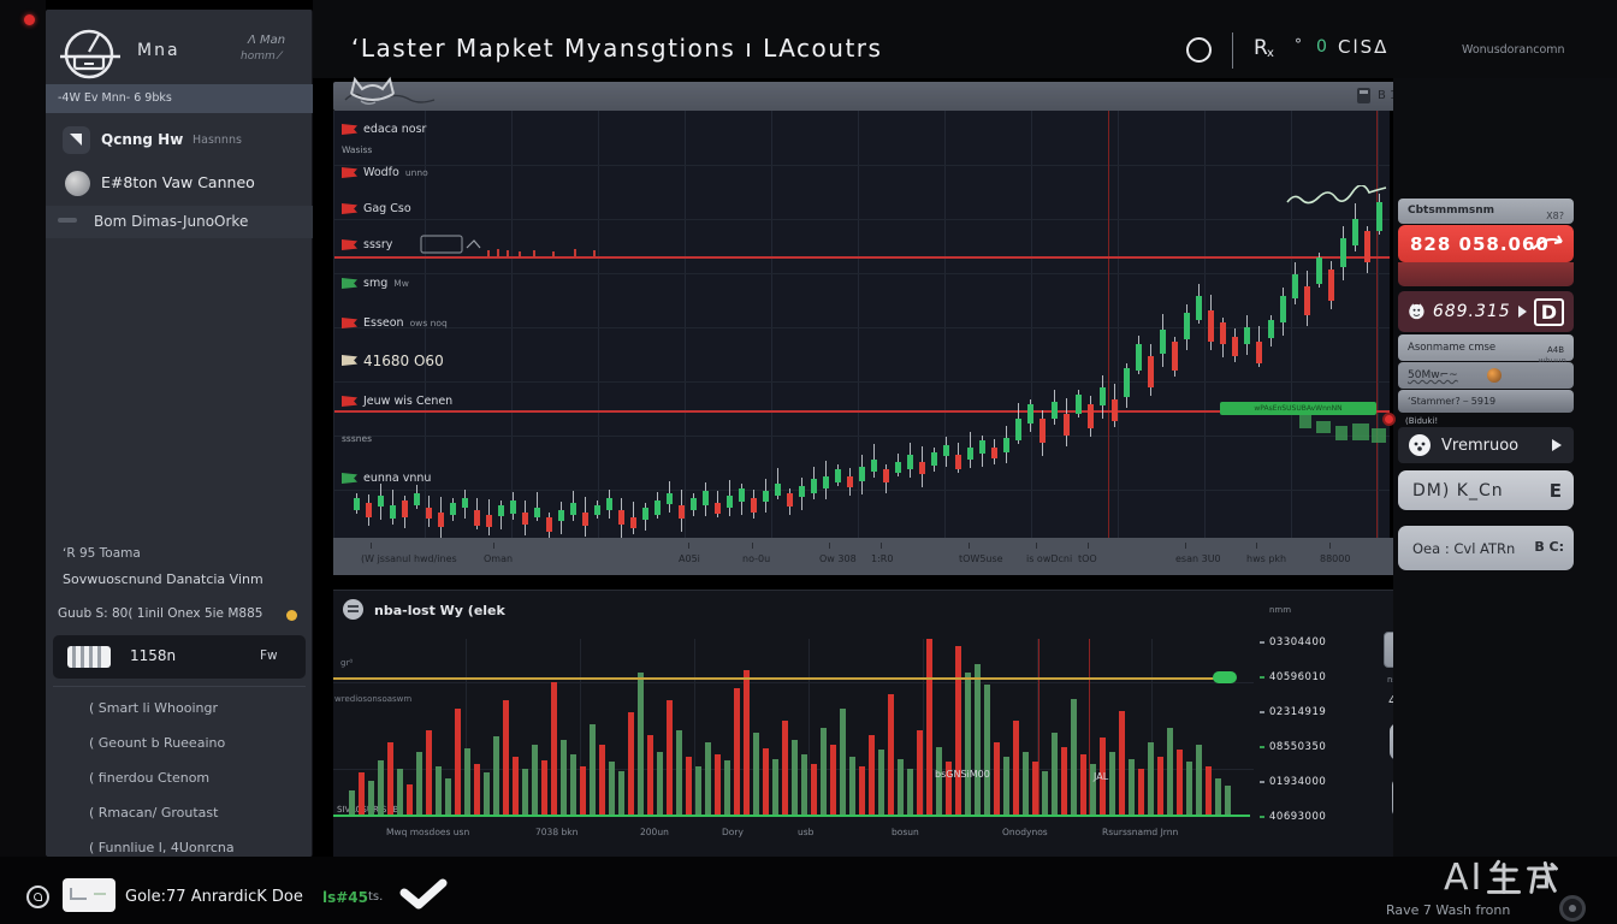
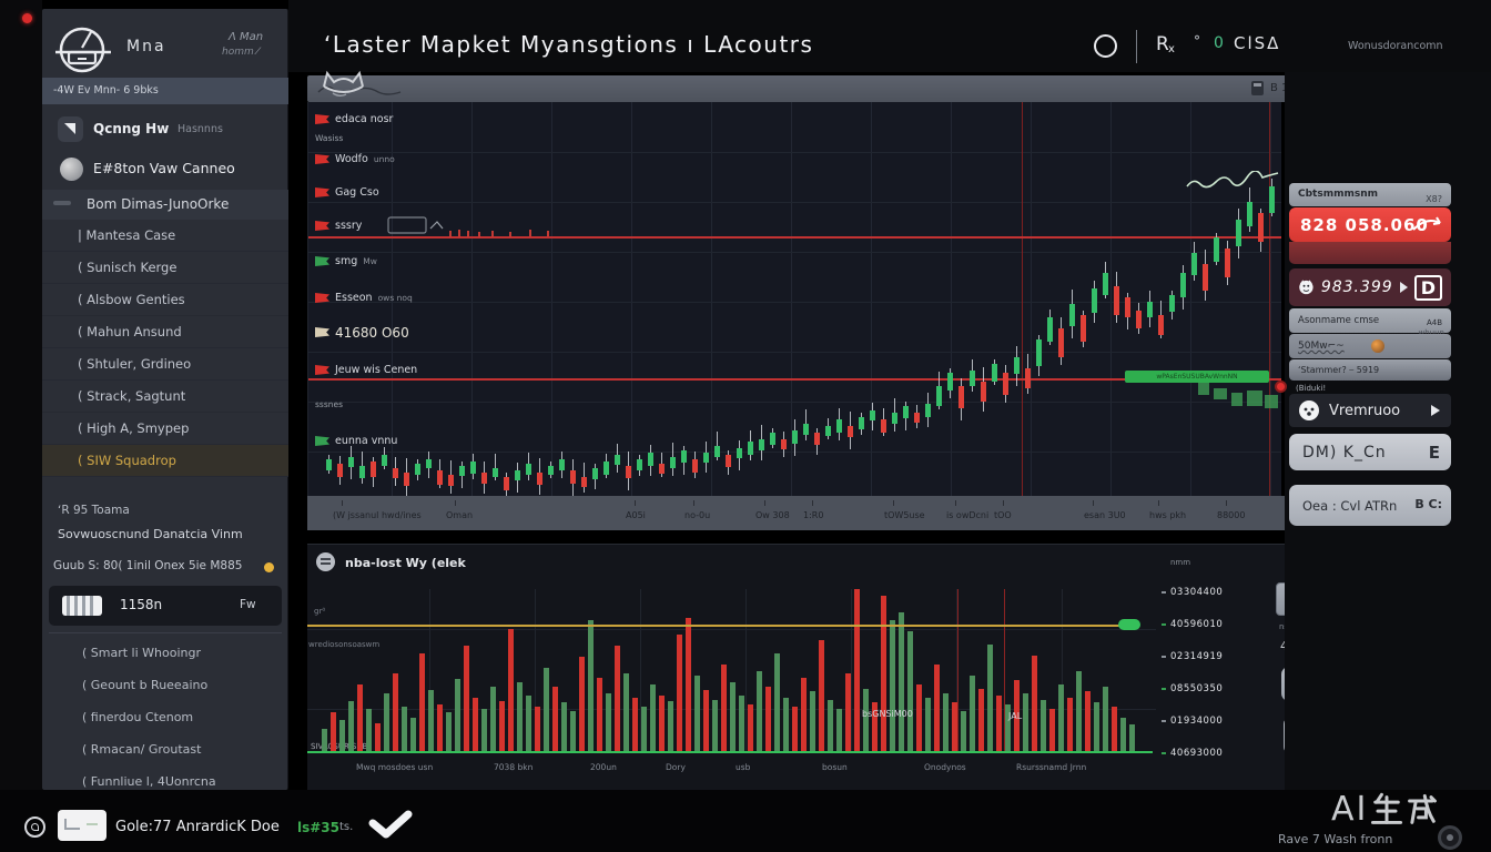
  Mna
  Λ Man
  homm ⁄
  -4W Ev Mnn- 6 9bks
  Qcnng Hw
  Hasnnns
  E#8ton Vaw Canneo
  Bom Dimas-JunoOrke
+ | Mantesa Case
+ ( Sunisch Kerge
+ ( Alsbow Genties
+ ( Mahun Ansund
+ ( Shtuler, Grdineo
+ ( Strack, Sagtunt
+ ( High A, Smypep
+ ( SIW Squadrop
  ʻR 95 Toama
  Sovwuoscnund Danatcia Vinm
  Guub S: 80( 1inil Onex 5ie M885
  1158n
  Fw
  ( Smart li Whooingr
  ( Geount b Rueeaino
  ( finerdou Ctenom
  ( Rmacan/ Groutast
  ( Funnliue l, 4Uonrcna
  ʻLaster Mapket Myansgtions ı LAcoutrs
  R
  x
  °
  0
  ClSΔ
  Wonusdorancomn
  edaca nosr
  Wasiss
  Wodfo
  unno
  Gag Cso
  sssry
  smg
  Mw
  Esseon
  ows noq
  41680 O60
  Jeuw wis Cenen
  sssnes
  eunna vnnu
  (W jssanul hwd/ines
  Oman
  A05i
  no-0u
  Ow 308
  1:R0
  tOW5use
  is owDcni
  tOO
  esan 3U0
  hws pkh
  88000
  Cbtsmmmsnm
  X8?
  828 058.060
- 689.315
+ 983.399
  D
  Asonmame cmse
  A4B
  whuun
  50Mw⌐~
  ʻStammer? ⎯ 5919
  (Biduki!
  Vremruoo
  DM) K_Cn
  E
  Oea : Cvl ATRn
  B C:
  nba-lost Wy (elek
  nmm
  gr⁰
  wrediosonsoaswm
  bsGNSiM00
  JAL
  03304400
  40596010
  02314919
  08550350
  01934000
  40693000
  Mwq mosdoes usn
  7038 bkn
  200un
  Dory
  usb
  bosun
  Onodynos
  Rsurssnamd Jrnn
  Gole:77 AnrardicK Doe
- ls#45
+ ls#35
  ts.
  AI
  Rave 7 Wash fronn
